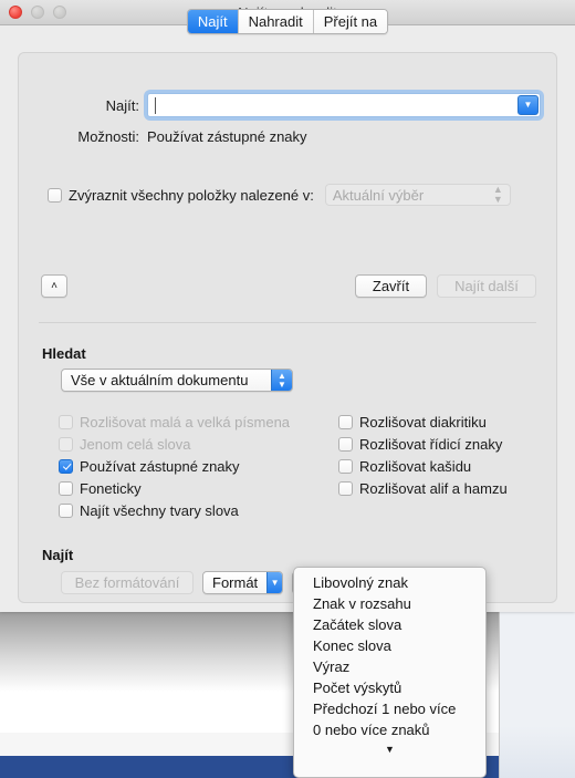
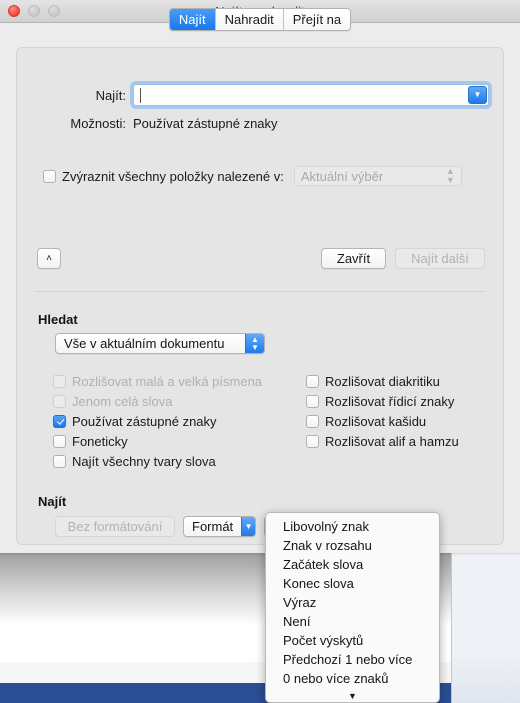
  Najít:
  ▼
  Možnosti:
  Používat zástupné znaky
  Zvýraznit všechny položky nalezené v:
  Aktuální výběr
  ▲
  ▼
  ˄
  Zavřít
  Najít další
  Hledat
  Vše v aktuálním dokumentu
  ▲
  ▼
  Rozlišovat malá a velká písmena
  Jenom celá slova
  Používat zástupné znaky
  Foneticky
  Najít všechny tvary slova
  Rozlišovat diakritiku
  Rozlišovat řídicí znaky
  Rozlišovat kašidu
  Rozlišovat alif a hamzu
  Najít
  Bez formátování
  Formát
  ▼
  Libovolný znak
  Znak v rozsahu
  Začátek slova
  Konec slova
  Výraz
+ Není
  Počet výskytů
  Předchozí 1 nebo více
  0 nebo více znaků
  ▼
  Najít
  Nahradit
  Přejít na
